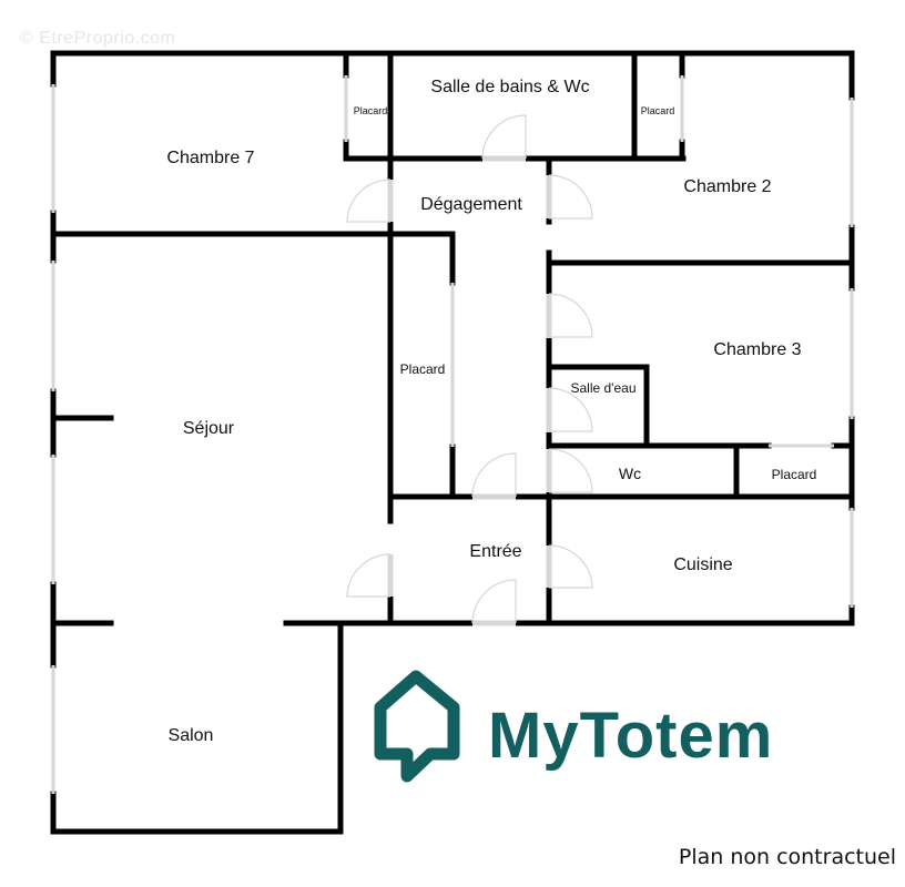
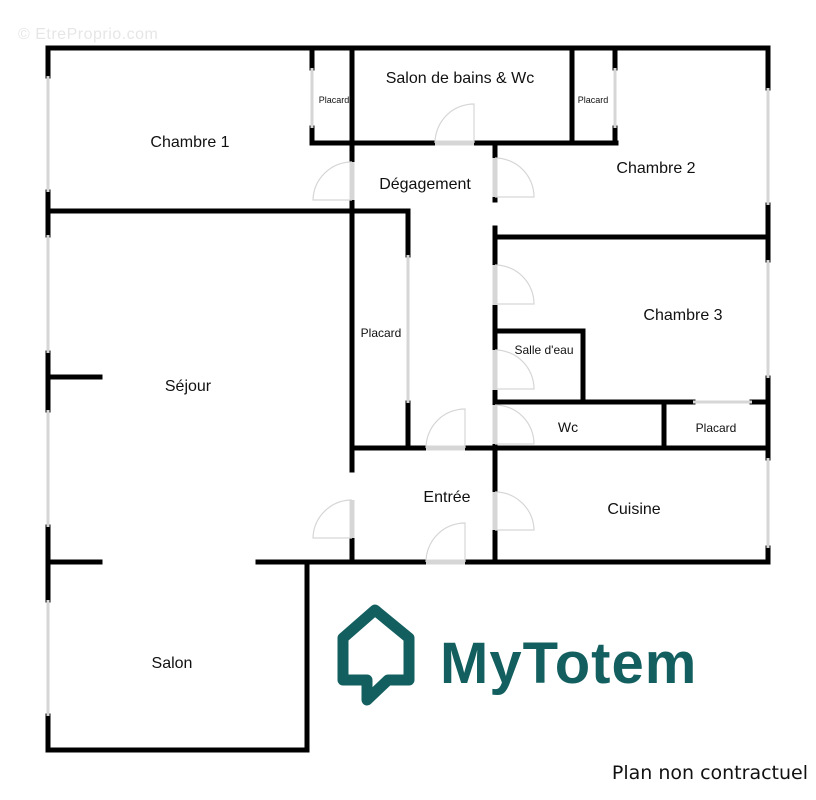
  © EtreProprio.com
- Chambre 7
+ Chambre 1
  Placard
- Salle de bains & Wc
+ Salon de bains & Wc
  Placard
  Chambre 2
  Dégagement
  Placard
  Chambre 3
  Salle d'eau
  Wc
  Placard
  Séjour
  Entrée
  Cuisine
  Salon
  MyTotem
  Plan non contractuel
